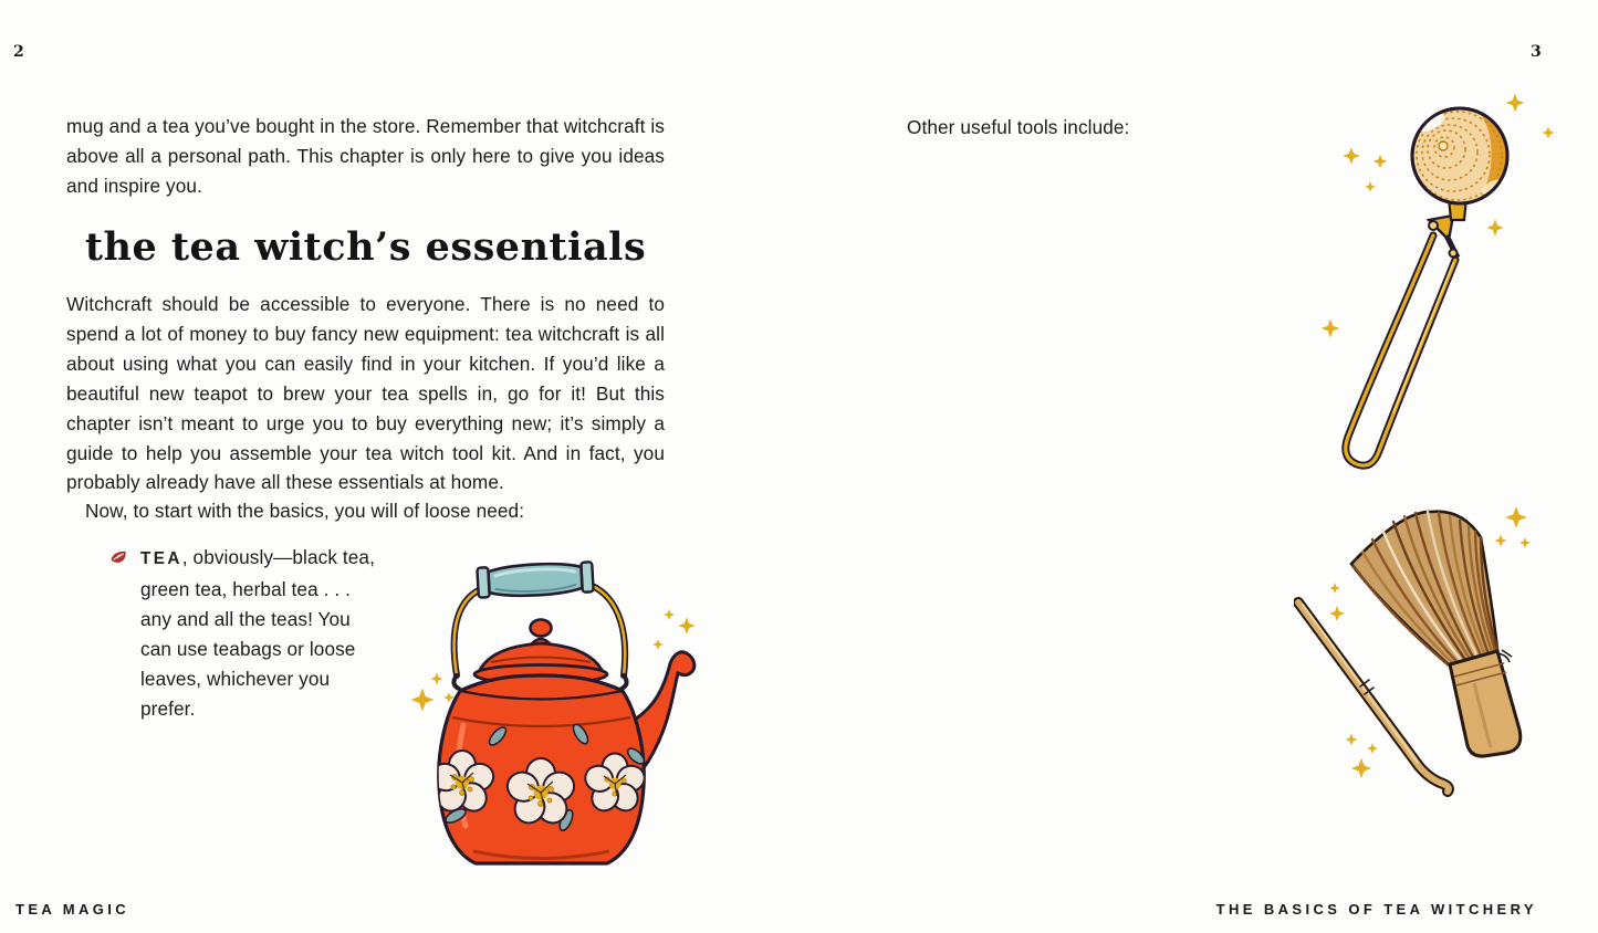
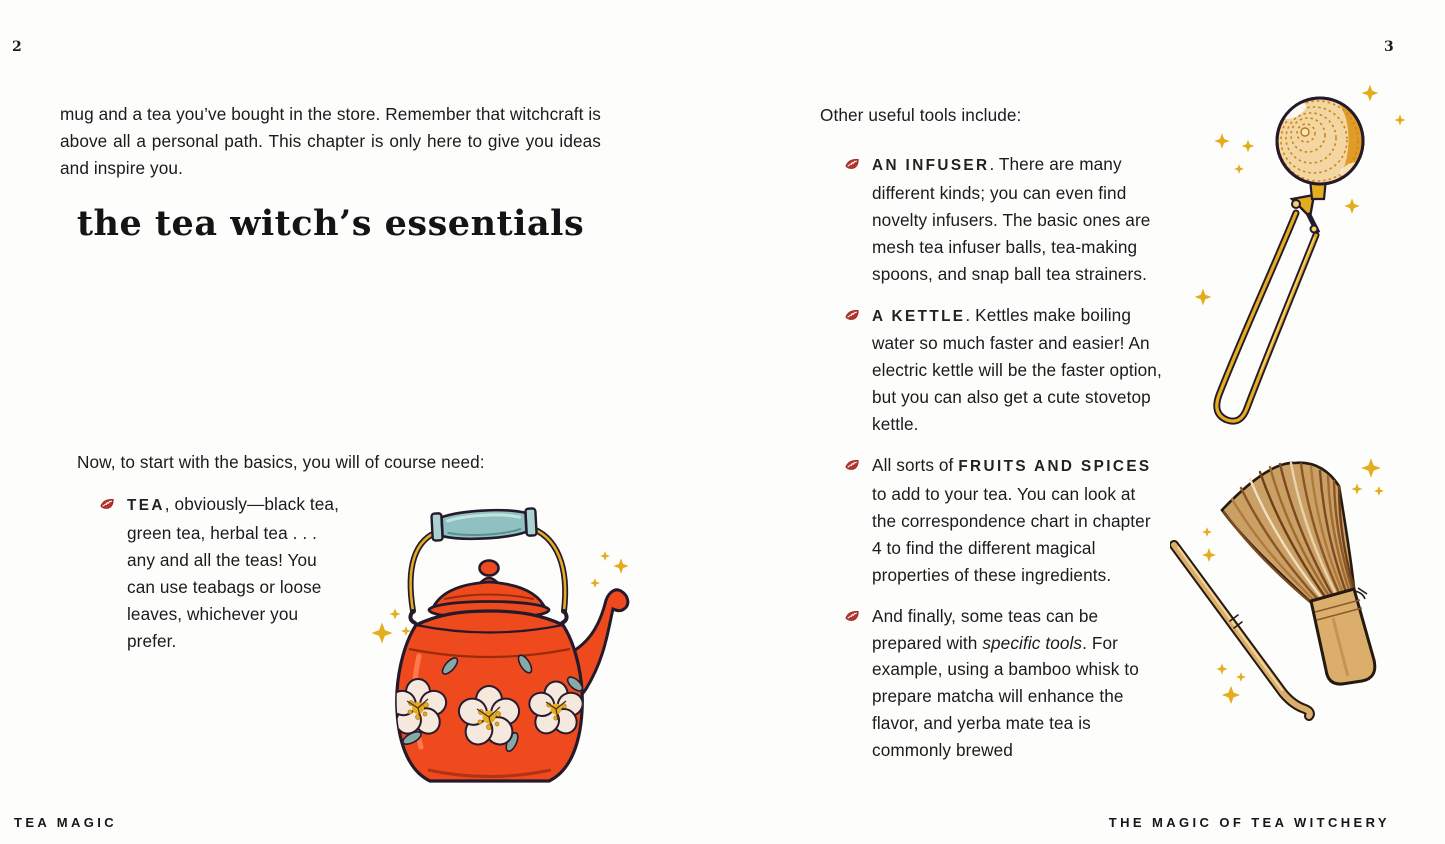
  2
  mug and a tea you’ve bought in the store. Remember that witchcraft is above all a personal path. This chapter is only here to give you ideas and inspire you.
  the tea witch’s essentials
- Witchcraft should be accessible to everyone. There is no need to spend a lot of money to buy fancy new equipment: tea witchcraft is all about using what you can easily find in your kitchen. If you’d like a beautiful new teapot to brew your tea spells in, go for it! But this chapter isn’t meant to urge you to buy everything new; it’s simply a guide to help you assemble your tea witch tool kit. And in fact, you probably already have all these essentials at home.
- Now, to start with the basics, you will of loose need:
+ Now, to start with the basics, you will of course need:
  TEA, obviously—black tea, green tea, herbal tea . . . any and all the teas! You can use teabags or loose leaves, whichever you prefer.
  TEA MAGIC
  3
  Other useful tools include:
+ AN INFUSER. There are many different kinds; you can even find novelty infusers. The basic ones are mesh tea infuser balls, tea-making spoons, and snap ball tea strainers.
+ A KETTLE. Kettles make boiling water so much faster and easier! An electric kettle will be the faster option, but you can also get a cute stovetop kettle.
+ All sorts of FRUITS AND SPICES to add to your tea. You can look at the correspondence chart in chapter 4 to find the different magical properties of these ingredients.
+ And finally, some teas can be prepared with specific tools. For example, using a bamboo whisk to prepare matcha will enhance the flavor, and yerba mate tea is commonly brewed
- THE BASICS OF TEA WITCHERY
+ THE MAGIC OF TEA WITCHERY
